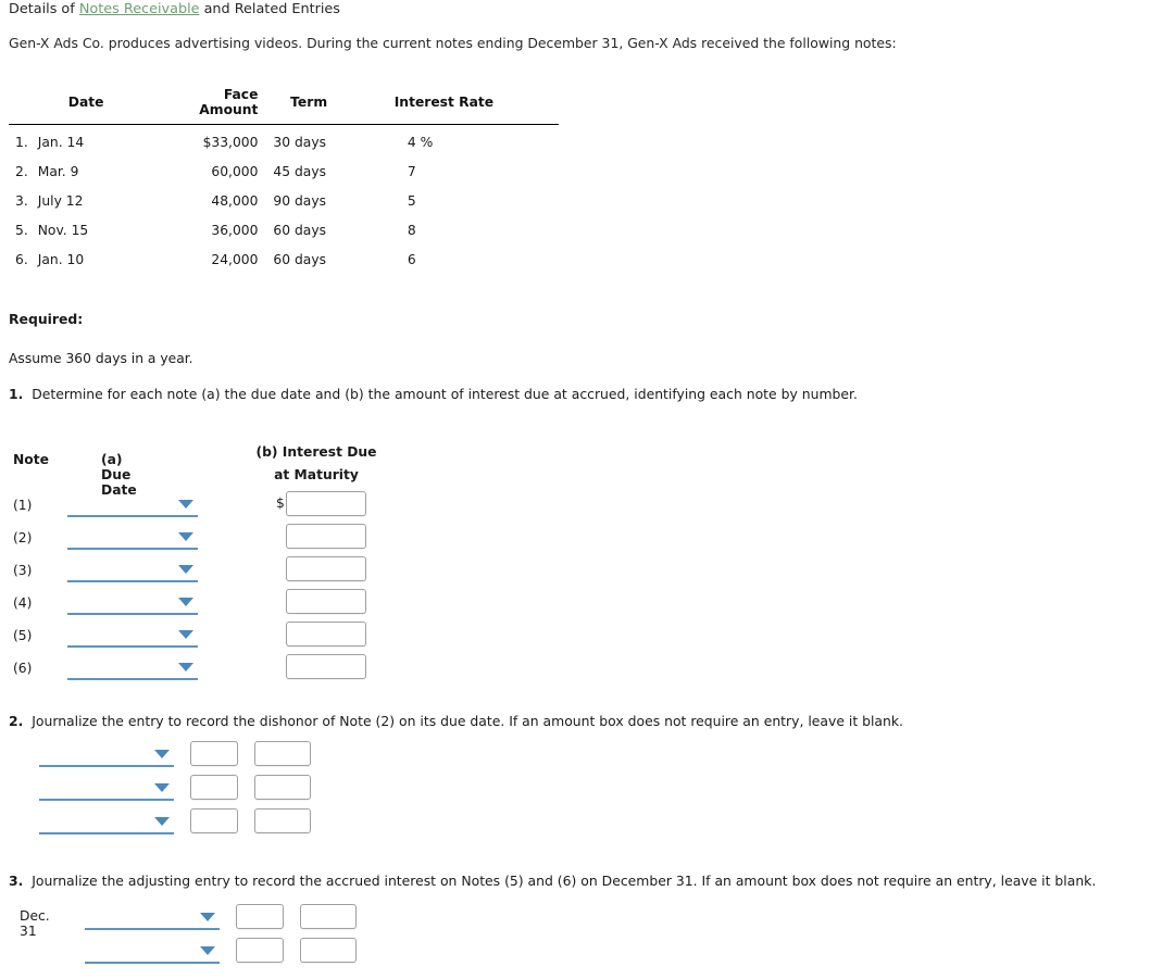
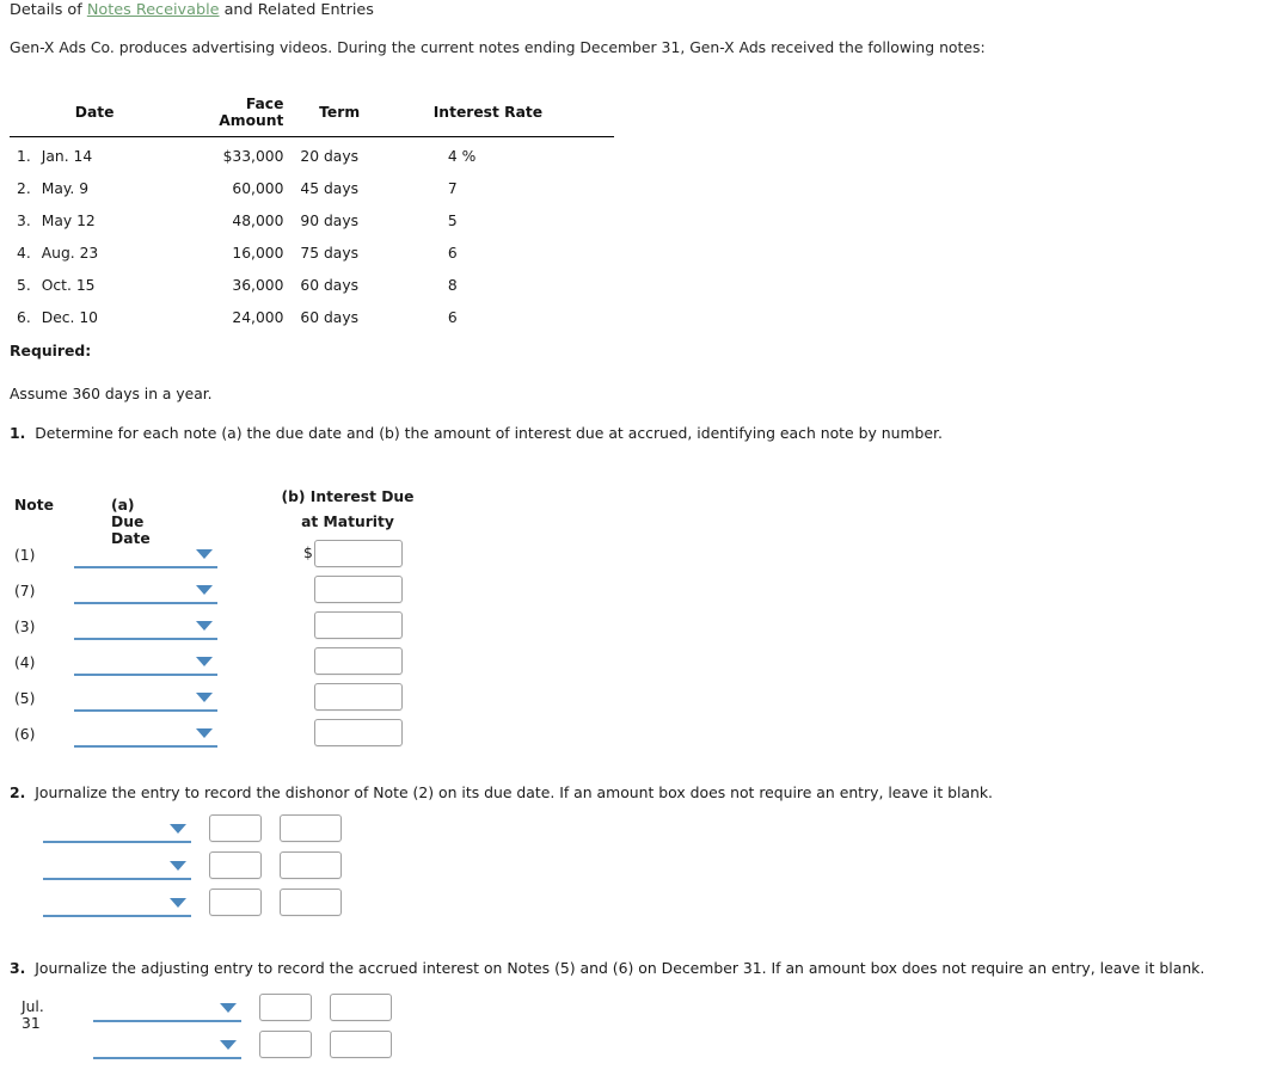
  Details of Notes Receivable and Related Entries
  Gen-X Ads Co. produces advertising videos. During the current notes ending December 31, Gen-X Ads received the following notes:
  	Date	Face Amount	Term	Interest Rate
- 1.	Jan. 14	$33,000	30 days	4 %
+ 1.	Jan. 14	$33,000	20 days	4 %
- 2.	Mar. 9	60,000	45 days	7
+ 2.	May. 9	60,000	45 days	7
- 3.	July 12	48,000	90 days	5
+ 3.	May 12	48,000	90 days	5
+ 4.	Aug. 23	16,000	75 days	6
- 5.	Nov. 15	36,000	60 days	8
+ 5.	Oct. 15	36,000	60 days	8
- 6.	Jan. 10	24,000	60 days	6
+ 6.	Dec. 10	24,000	60 days	6
  Required:
  Assume 360 days in a year.
  1. Determine for each note (a) the due date and (b) the amount of interest due at accrued, identifying each note by number.
  Note
  (a) Due Date
  (b) Interest Due
  at Maturity
  (1)
  $
- (2)
+ (7)
  (3)
  (4)
  (5)
  (6)
  2. Journalize the entry to record the dishonor of Note (2) on its due date. If an amount box does not require an entry, leave it blank.
  3. Journalize the adjusting entry to record the accrued interest on Notes (5) and (6) on December 31. If an amount box does not require an entry, leave it blank.
- Dec. 31
+ Jul. 31
